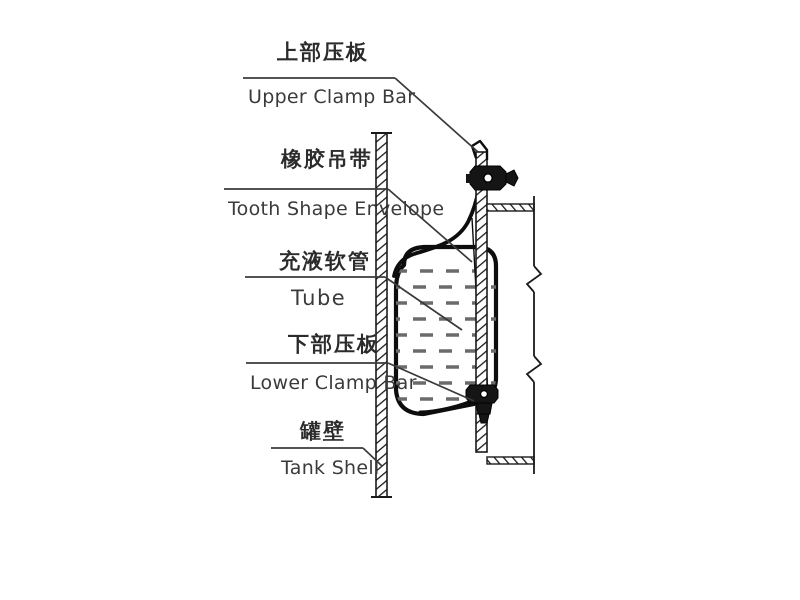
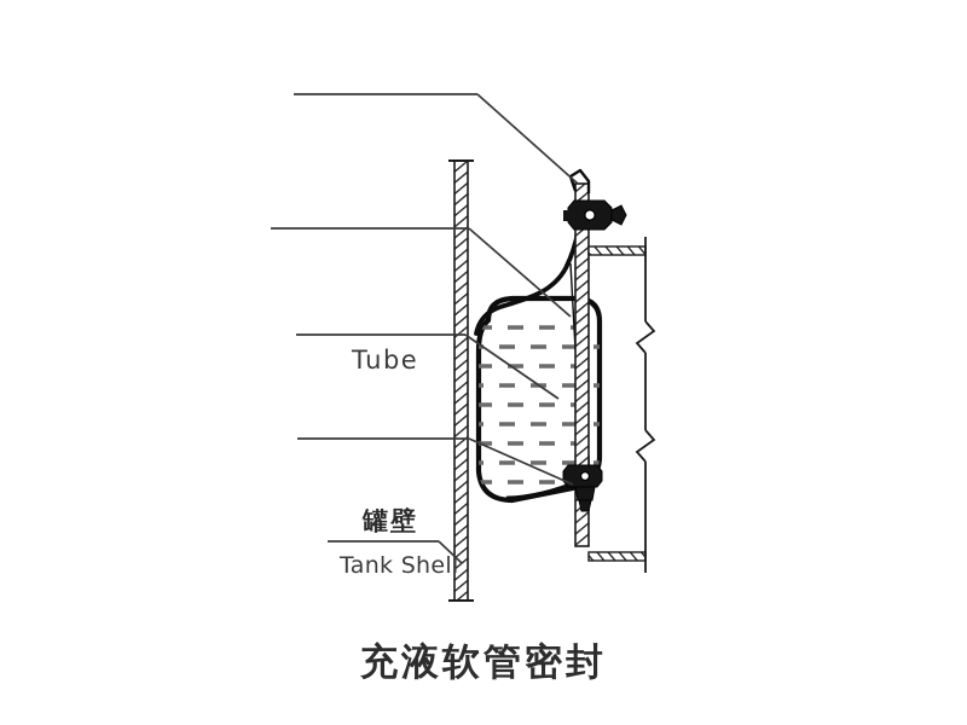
- 上部压板
- Upper Clamp Bar
- 橡胶吊带
- Tooth Shape Envelope
- 充液软管
  Tube
- 下部压板
- Lower Clamp Bar
  罐壁
  Tank Shell
+ 充液软管密封
